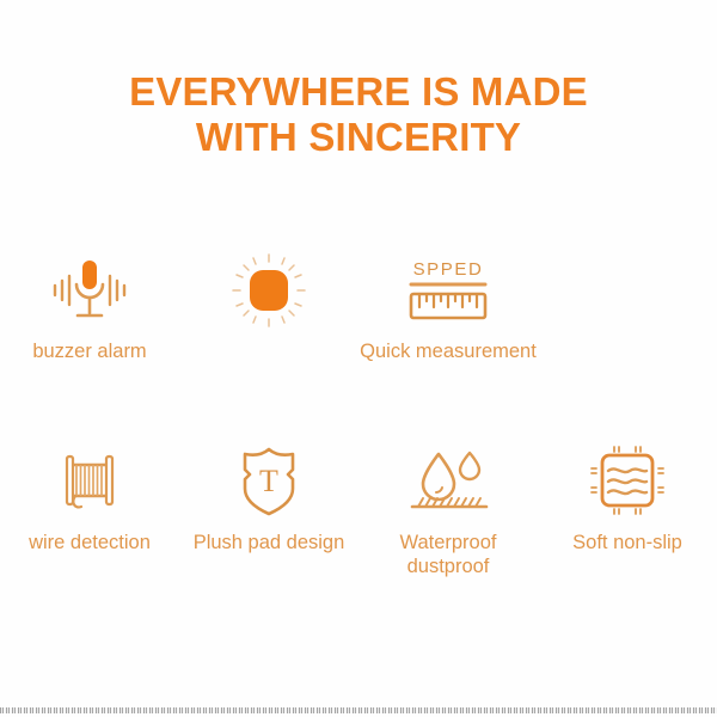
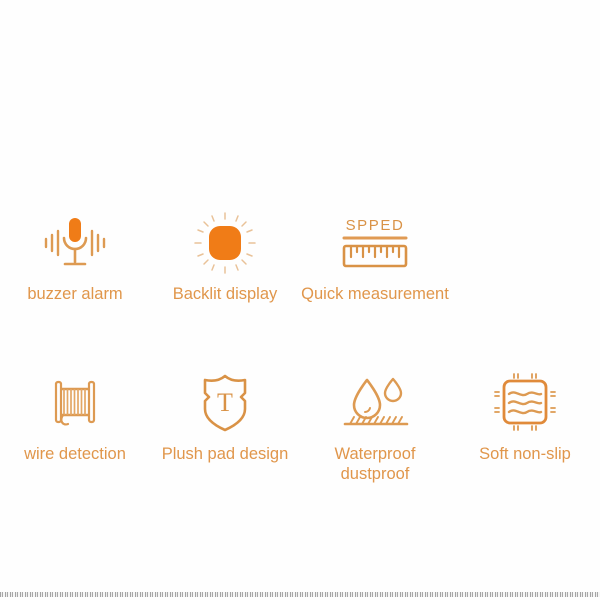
- EVERYWHERE IS MADE
- WITH SINCERITY
  buzzer alarm
+ Backlit display
  SPPED
  Quick measurement
  wire detection
  T
  Plush pad design
  Waterproof
  dustproof
  Soft non-slip
